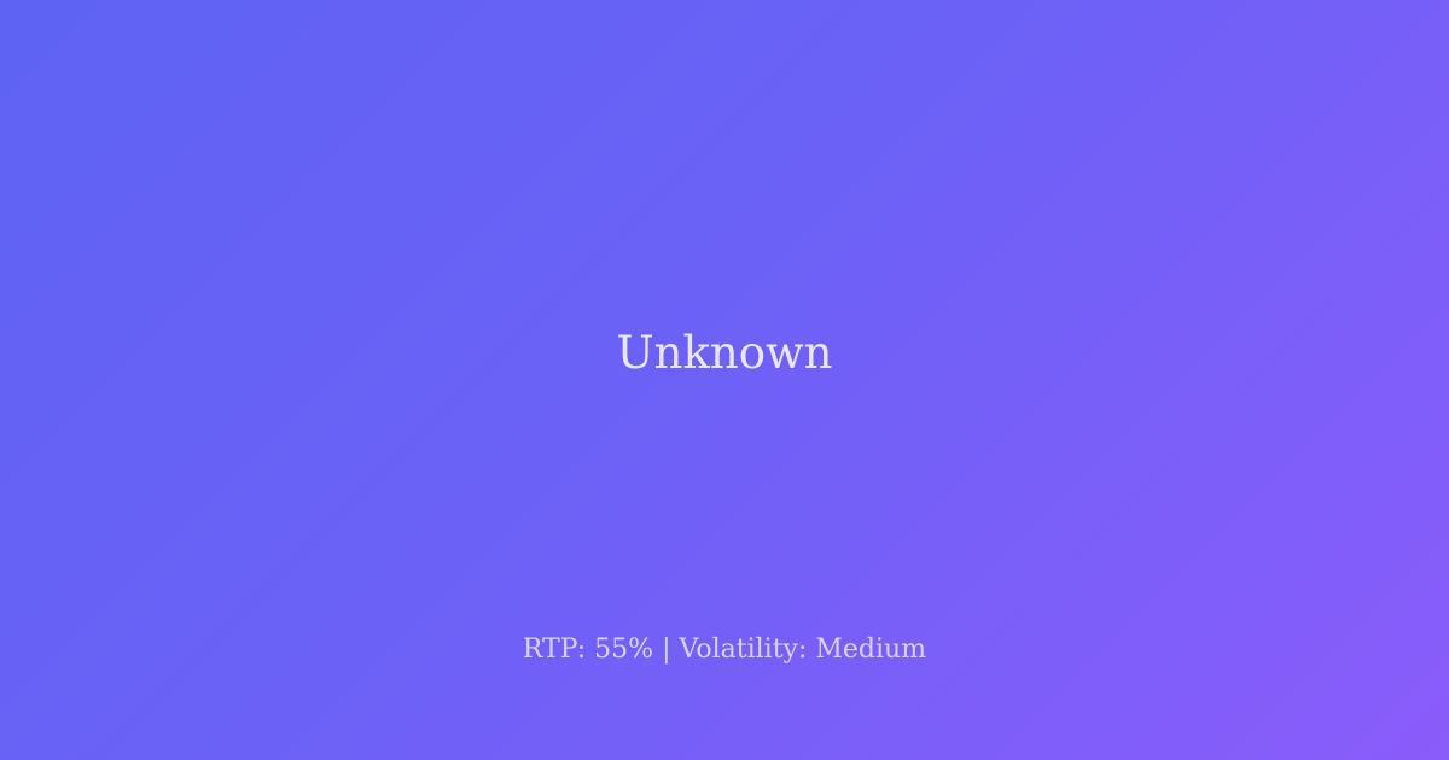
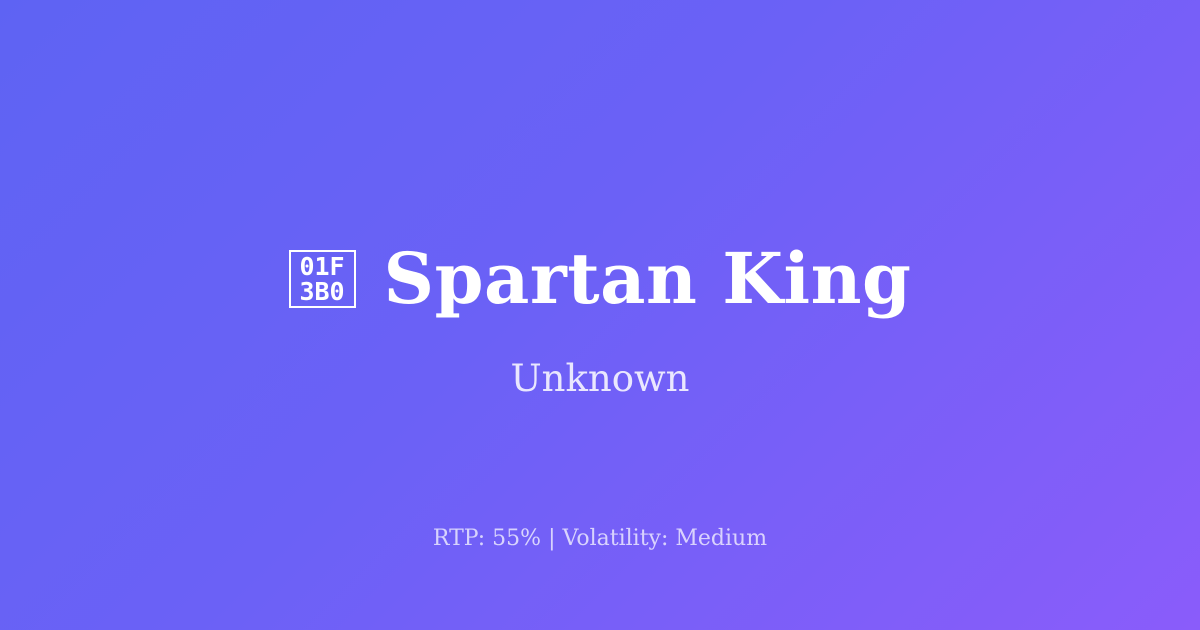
+ 01F
+ 3B0
+ Spartan King
  Unknown
  RTP: 55% | Volatility: Medium
